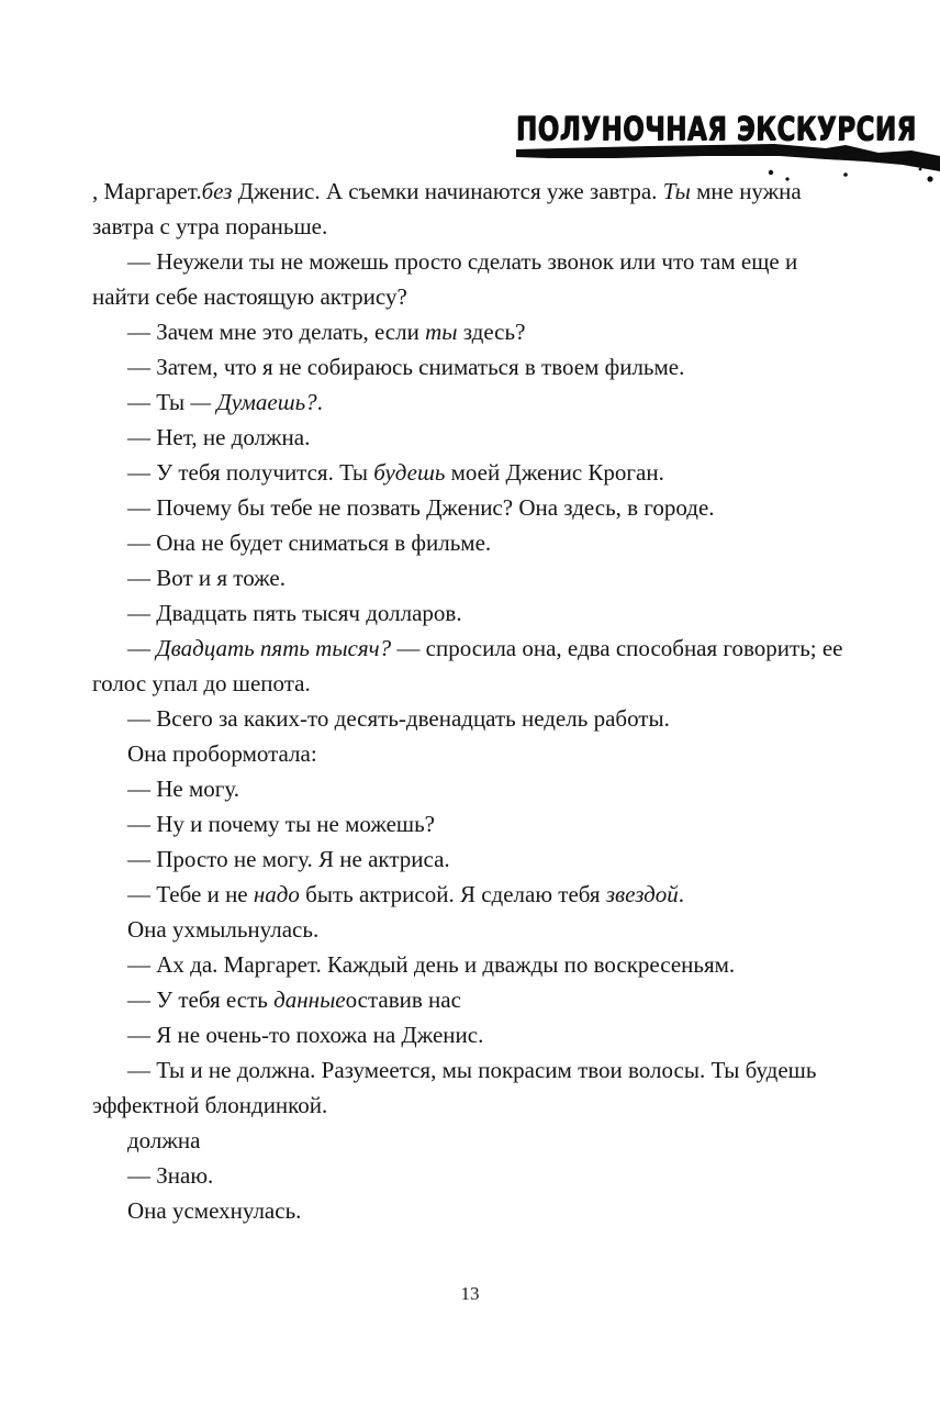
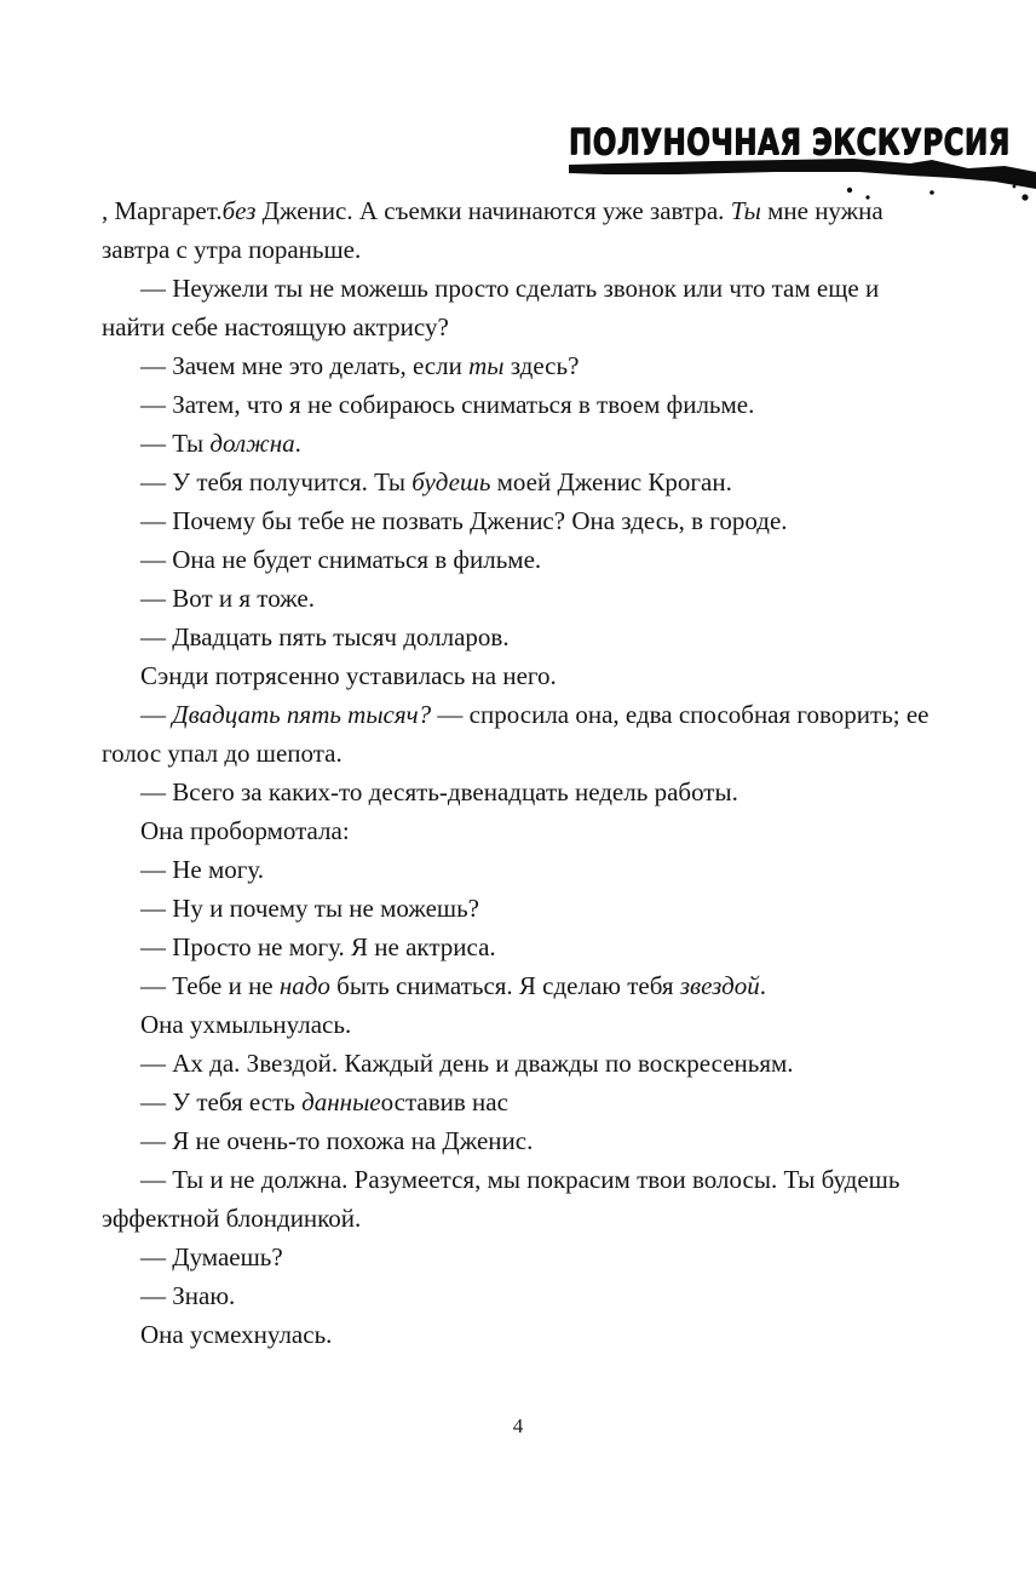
  ПОЛУНОЧНАЯ ЭКСКУРСИЯ
  , Маргарет.без Дженис. А съемки начинаются уже завтра. Ты мне нужна завтра с утра пораньше.
  — Неужели ты не можешь просто сделать звонок или что там еще и найти себе настоящую актрису?
  — Зачем мне это делать, если ты здесь?
  — Затем, что я не собираюсь сниматься в твоем фильме.
- — Ты — Думаешь?.
+ — Ты должна.
- — Нет, не должна.
  — У тебя получится. Ты будешь моей Дженис Кроган.
  — Почему бы тебе не позвать Дженис? Она здесь, в городе.
  — Она не будет сниматься в фильме.
  — Вот и я тоже.
  — Двадцать пять тысяч долларов.
+ Сэнди потрясенно уставилась на него.
  — Двадцать пять тысяч? — спросила она, едва способная говорить; ее голос упал до шепота.
  — Всего за каких-то десять-двенадцать недель работы.
  Она пробормотала:
  — Не могу.
  — Ну и почему ты не можешь?
  — Просто не могу. Я не актриса.
- — Тебе и не надо быть актрисой. Я сделаю тебя звездой.
+ — Тебе и не надо быть сниматься. Я сделаю тебя звездой.
  Она ухмыльнулась.
- — Ах да. Маргарет. Каждый день и дважды по воскресеньям.
+ — Ах да. Звездой. Каждый день и дважды по воскресеньям.
  — У тебя есть данныеоставив нас
  — Я не очень-то похожа на Дженис.
  — Ты и не должна. Разумеется, мы покрасим твои волосы. Ты будешь эффектной блондинкой.
- должна
+ — Думаешь?
  — Знаю.
  Она усмехнулась.
- 13
+ 4
